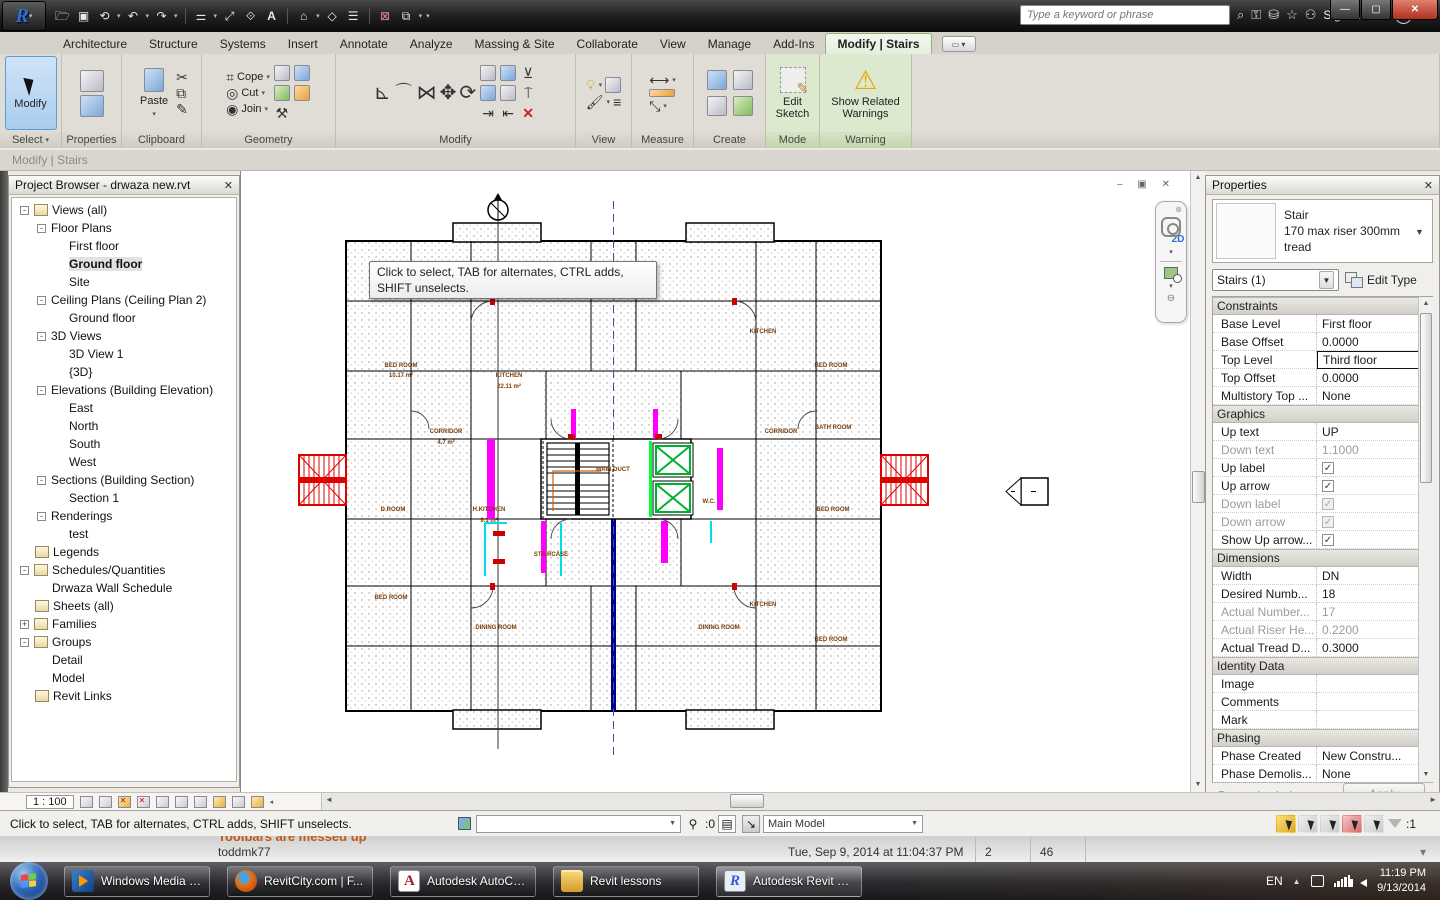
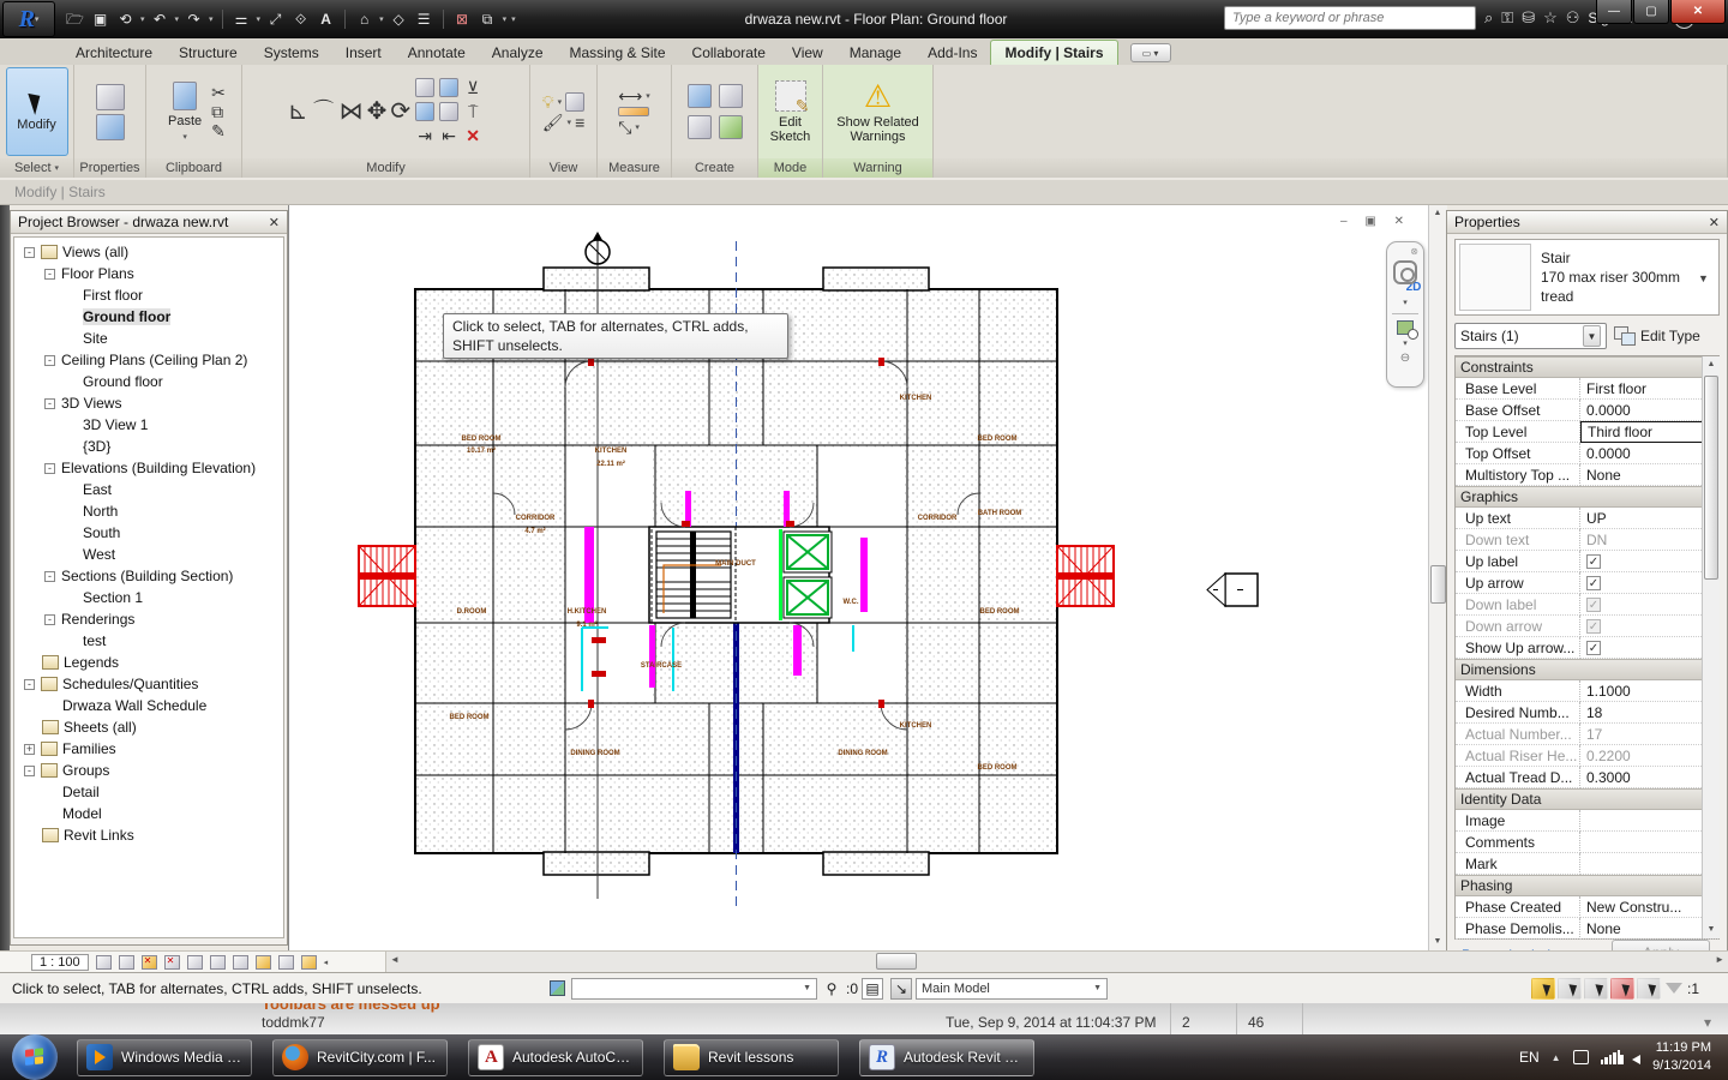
  R
  🗁
  ▣
  ⟲
  ↶
  ↷
  ⚌
  ⤢
  ⟐
  A
  ⌂
  ◇
  ☰
  ⊠
  ⧉
+ drwaza new.rvt - Floor Plan: Ground floor
  Type a keyword or phrase
  ⌕
  ⚿
  ⛁
  ☆
  ⚇
  —
  ▢
  ✕
  Architecture
  Structure
  Systems
  Insert
  Annotate
  Analyze
  Massing & Site
  Collaborate
  View
  Manage
  Add-Ins
  Modify | Stairs
  ▭ ▾
  Modify
  Select
  Properties
  Paste
  ✂
  ⧉
  ✎
  Clipboard
- ⌗
- Cope
- ◎
- Cut
- ◉
- Join
- ⚒
- Geometry
  ⊾
  ⌒
  ⋈
  ✥
  ⟳
  ⊻
  ⍑
  ⇥
  ⇤
  ✕
  Modify
  💡︎
  🖌︎
  ≡
  View
  ⟷
  ⤡
  Measure
  Create
  Edit Sketch
  Mode
  ⚠
  Show Related Warnings
  Warning
  Modify | Stairs
  Project Browser - drwaza new.rvt
  ✕
  -
  Views (all)
  -
  Floor Plans
  First floor
  Ground floor
  Site
  -
  Ceiling Plans (Ceiling Plan 2)
  Ground floor
  -
  3D Views
  3D View 1
  {3D}
  -
  Elevations (Building Elevation)
  East
  North
  South
  West
  -
  Sections (Building Section)
  Section 1
  -
  Renderings
  test
  Legends
  -
  Schedules/Quantities
  Drwaza Wall Schedule
  Sheets (all)
  +
  Families
  -
  Groups
  Detail
  Model
  Revit Links
  ‒ ▣ ✕
  Click to select, TAB for alternates, CTRL adds, SHIFT unselects.
  ⊗
  2D
  ⊖
  Properties
  ✕
  Stair
  170 max riser 300mm tread
  ▼
  Stairs (1)
  ▼
  Edit Type
  Constraints
  Base Level
  First floor
  Base Offset
  0.0000
  Top Level
  Third floor
  Top Offset
  0.0000
  Multistory Top ...
  None
  Graphics
  Up text
  UP
  Down text
- 1.1000
+ DN
  Up label
  ✓
  Up arrow
  ✓
  Down label
  ✓
  Down arrow
  ✓
  Show Up arrow...
  ✓
  Dimensions
  Width
- DN
+ 1.1000
  Desired Numb...
  18
  Actual Number...
  17
  Actual Riser He...
  0.2200
  Actual Tread D...
  0.3000
  Identity Data
  Image
  Comments
  Mark
  Phasing
  Phase Created
  New Constru...
  Phase Demolis...
  None
  1 : 100
  ◄
  ►
  Click to select, TAB for alternates, CTRL adds, SHIFT unselects.
  ⚲
  :0
  ▤
  ↘
  Main Model
  :1
  Toolbars are messed up
  toddmk77
  Tue, Sep 9, 2014 at 11:04:37 PM
  2
  46
  ▾
  Windows Media P..
  RevitCity.com | F...
  Autodesk AutoCA..
  Revit lessons
  Autodesk Revit 20.
  EN
  ▲
  11:19 PM
  9/13/2014
